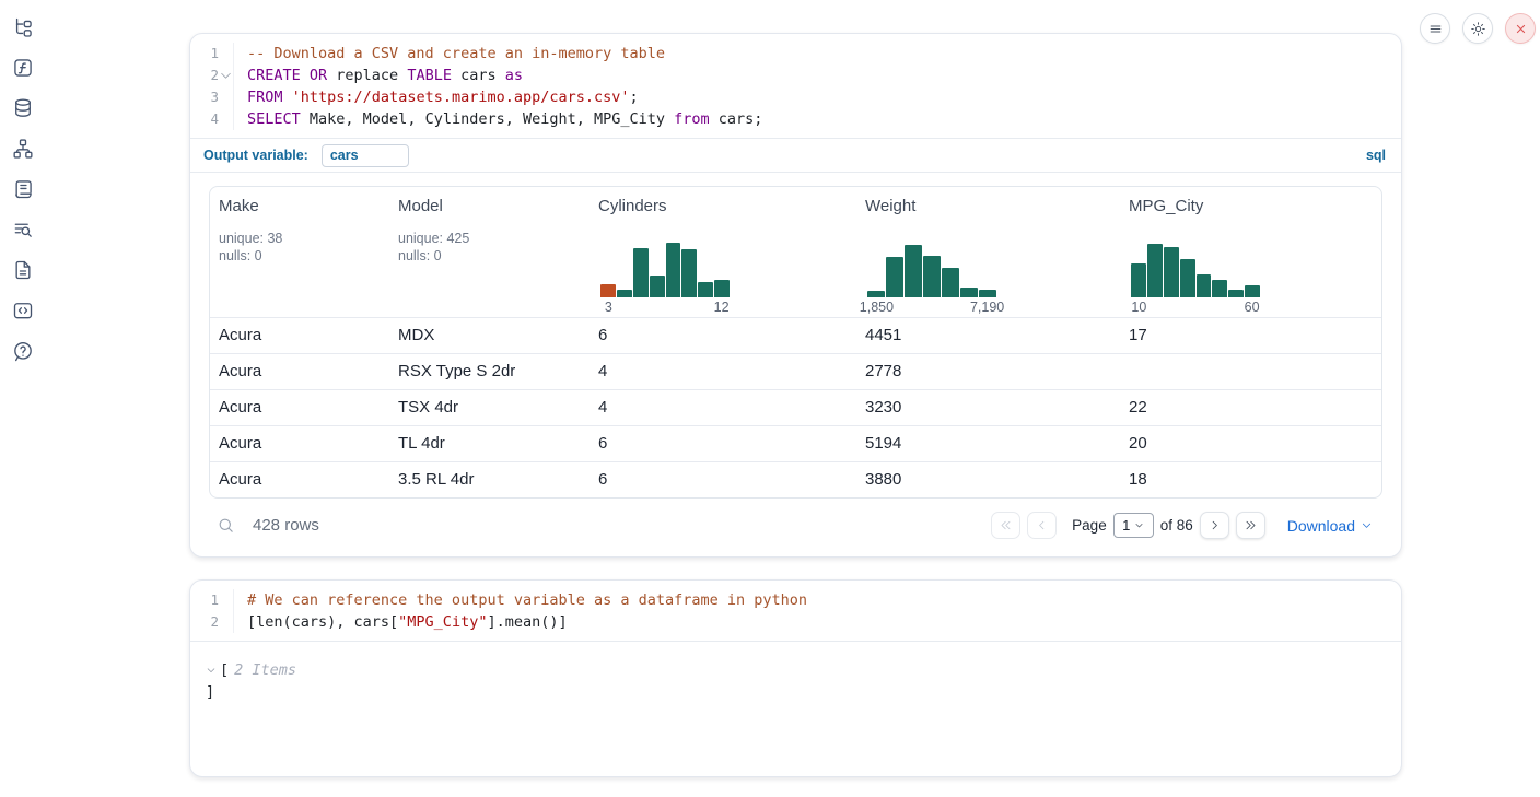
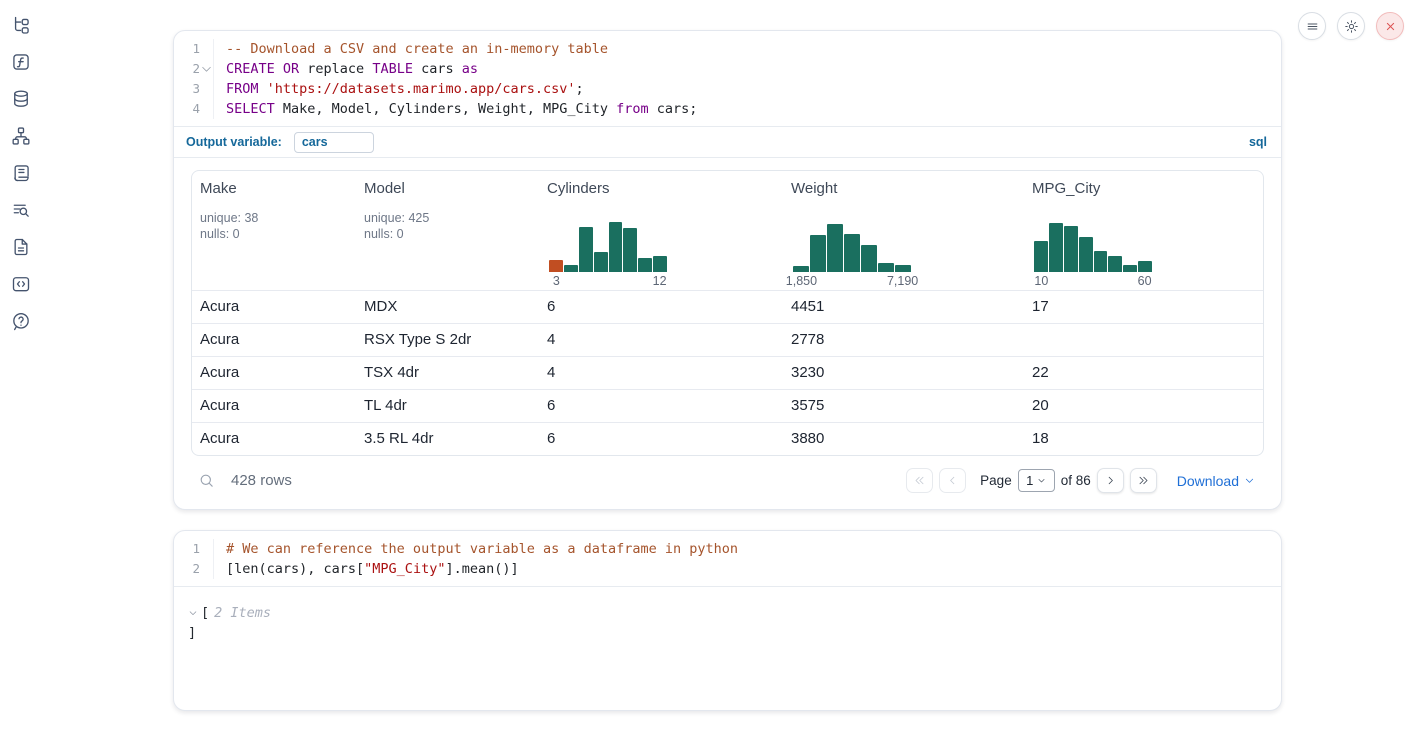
  1
  -- Download a CSV and create an in-memory table
  2
  CREATE OR replace TABLE cars as
  3
  FROM 'https://datasets.marimo.app/cars.csv';
  4
  SELECT Make, Model, Cylinders, Weight, MPG_City from cars;
  Output variable:
  cars
  sql
  Make
  unique: 38
  nulls: 0
  Model
  unique: 425
  nulls: 0
  Cylinders
  3
  12
  Weight
  1,850
  7,190
  MPG_City
  10
  60
  Acura
  MDX
  6
  4451
  17
  Acura
  RSX Type S 2dr
  4
  2778
  Acura
  TSX 4dr
  4
  3230
  22
  Acura
  TL 4dr
  6
- 5194
+ 3575
  20
  Acura
  3.5 RL 4dr
  6
  3880
  18
  428 rows
  Page
  1
  of 86
  Download
  1
  # We can reference the output variable as a dataframe in python
  2
  [len(cars), cars["MPG_City"].mean()]
  [
  2 Items
  ]
